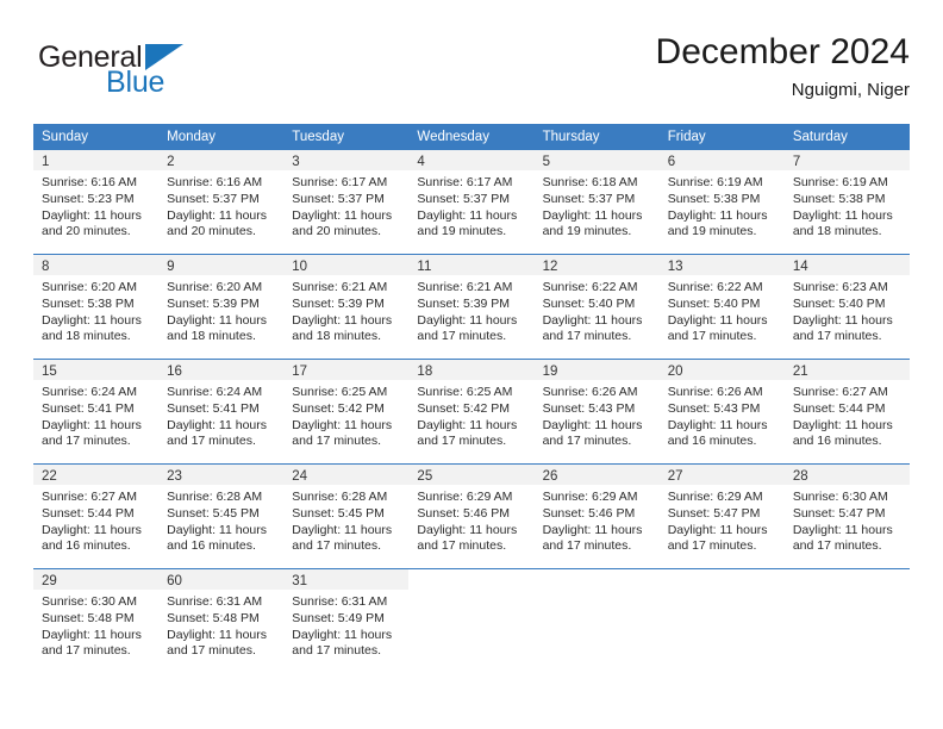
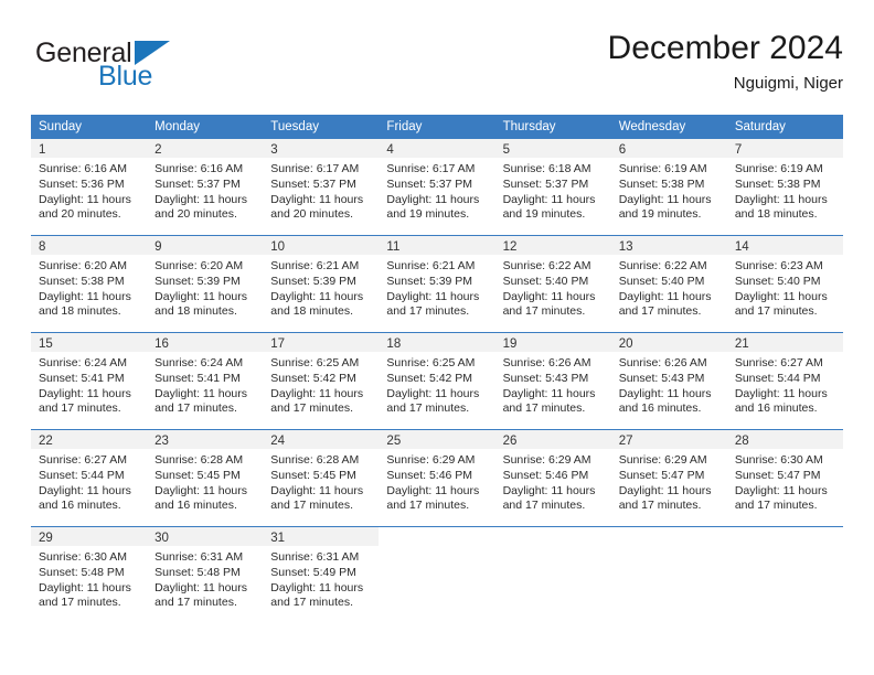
  General
  Blue
  December 2024
  Nguigmi, Niger
  Sunday
  Monday
  Tuesday
- Wednesday
+ Friday
  Thursday
- Friday
+ Wednesday
  Saturday
  1
  Sunrise: 6:16 AM
- Sunset: 5:23 PM
+ Sunset: 5:36 PM
  Daylight: 11 hours
  and 20 minutes.
  2
  Sunrise: 6:16 AM
  Sunset: 5:37 PM
  Daylight: 11 hours
  and 20 minutes.
  3
  Sunrise: 6:17 AM
  Sunset: 5:37 PM
  Daylight: 11 hours
  and 20 minutes.
  4
  Sunrise: 6:17 AM
  Sunset: 5:37 PM
  Daylight: 11 hours
  and 19 minutes.
  5
  Sunrise: 6:18 AM
  Sunset: 5:37 PM
  Daylight: 11 hours
  and 19 minutes.
  6
  Sunrise: 6:19 AM
  Sunset: 5:38 PM
  Daylight: 11 hours
  and 19 minutes.
  7
  Sunrise: 6:19 AM
  Sunset: 5:38 PM
  Daylight: 11 hours
  and 18 minutes.
  8
  Sunrise: 6:20 AM
  Sunset: 5:38 PM
  Daylight: 11 hours
  and 18 minutes.
  9
  Sunrise: 6:20 AM
  Sunset: 5:39 PM
  Daylight: 11 hours
  and 18 minutes.
  10
  Sunrise: 6:21 AM
  Sunset: 5:39 PM
  Daylight: 11 hours
  and 18 minutes.
  11
  Sunrise: 6:21 AM
  Sunset: 5:39 PM
  Daylight: 11 hours
  and 17 minutes.
  12
  Sunrise: 6:22 AM
  Sunset: 5:40 PM
  Daylight: 11 hours
  and 17 minutes.
  13
  Sunrise: 6:22 AM
  Sunset: 5:40 PM
  Daylight: 11 hours
  and 17 minutes.
  14
  Sunrise: 6:23 AM
  Sunset: 5:40 PM
  Daylight: 11 hours
  and 17 minutes.
  15
  Sunrise: 6:24 AM
  Sunset: 5:41 PM
  Daylight: 11 hours
  and 17 minutes.
  16
  Sunrise: 6:24 AM
  Sunset: 5:41 PM
  Daylight: 11 hours
  and 17 minutes.
  17
  Sunrise: 6:25 AM
  Sunset: 5:42 PM
  Daylight: 11 hours
  and 17 minutes.
  18
  Sunrise: 6:25 AM
  Sunset: 5:42 PM
  Daylight: 11 hours
  and 17 minutes.
  19
  Sunrise: 6:26 AM
  Sunset: 5:43 PM
  Daylight: 11 hours
  and 17 minutes.
  20
  Sunrise: 6:26 AM
  Sunset: 5:43 PM
  Daylight: 11 hours
  and 16 minutes.
  21
  Sunrise: 6:27 AM
  Sunset: 5:44 PM
  Daylight: 11 hours
  and 16 minutes.
  22
  Sunrise: 6:27 AM
  Sunset: 5:44 PM
  Daylight: 11 hours
  and 16 minutes.
  23
  Sunrise: 6:28 AM
  Sunset: 5:45 PM
  Daylight: 11 hours
  and 16 minutes.
  24
  Sunrise: 6:28 AM
  Sunset: 5:45 PM
  Daylight: 11 hours
  and 17 minutes.
  25
  Sunrise: 6:29 AM
  Sunset: 5:46 PM
  Daylight: 11 hours
  and 17 minutes.
  26
  Sunrise: 6:29 AM
  Sunset: 5:46 PM
  Daylight: 11 hours
  and 17 minutes.
  27
  Sunrise: 6:29 AM
  Sunset: 5:47 PM
  Daylight: 11 hours
  and 17 minutes.
  28
  Sunrise: 6:30 AM
  Sunset: 5:47 PM
  Daylight: 11 hours
  and 17 minutes.
  29
  Sunrise: 6:30 AM
  Sunset: 5:48 PM
  Daylight: 11 hours
  and 17 minutes.
- 60
+ 30
  Sunrise: 6:31 AM
  Sunset: 5:48 PM
  Daylight: 11 hours
  and 17 minutes.
  31
  Sunrise: 6:31 AM
  Sunset: 5:49 PM
  Daylight: 11 hours
  and 17 minutes.
